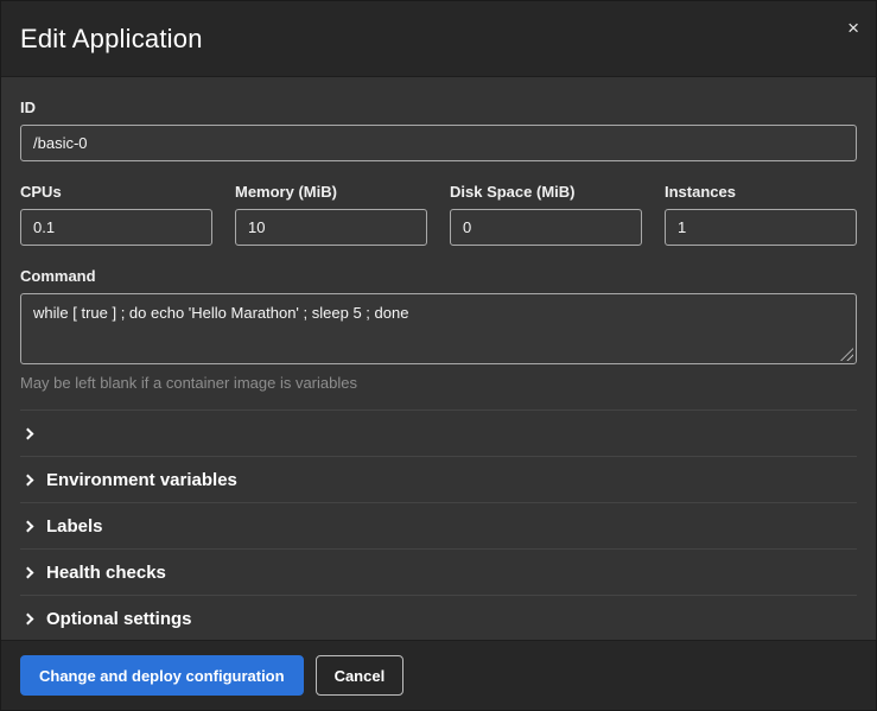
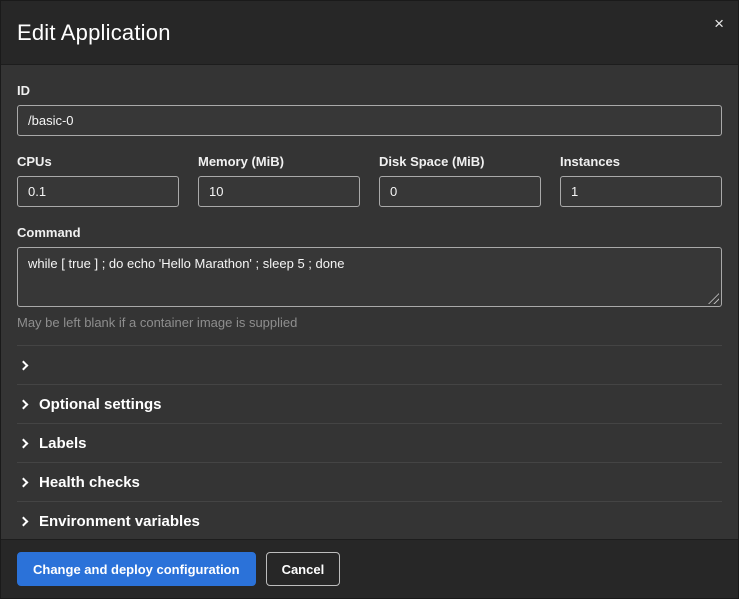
  Edit Application
  ×
  ID
  /basic-0
  CPUs
  0.1
  Memory (MiB)
  10
  Disk Space (MiB)
  0
  Instances
  1
  Command
  while [ true ] ; do echo 'Hello Marathon' ; sleep 5 ; done
- May be left blank if a container image is variables
+ May be left blank if a container image is supplied
- Environment variables
+ Optional settings
  Labels
  Health checks
- Optional settings
+ Environment variables
  Change and deploy configuration
  Cancel
